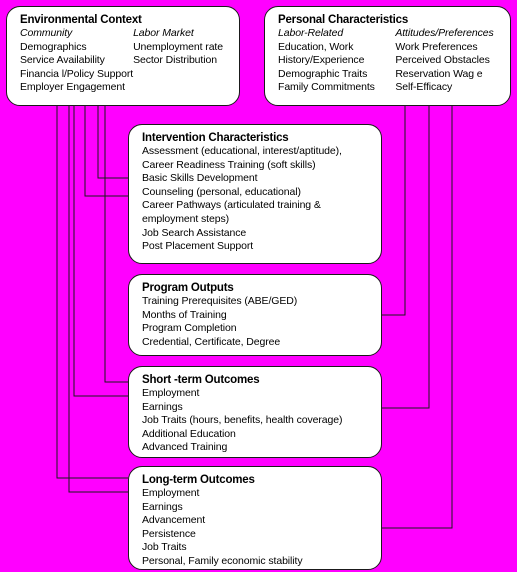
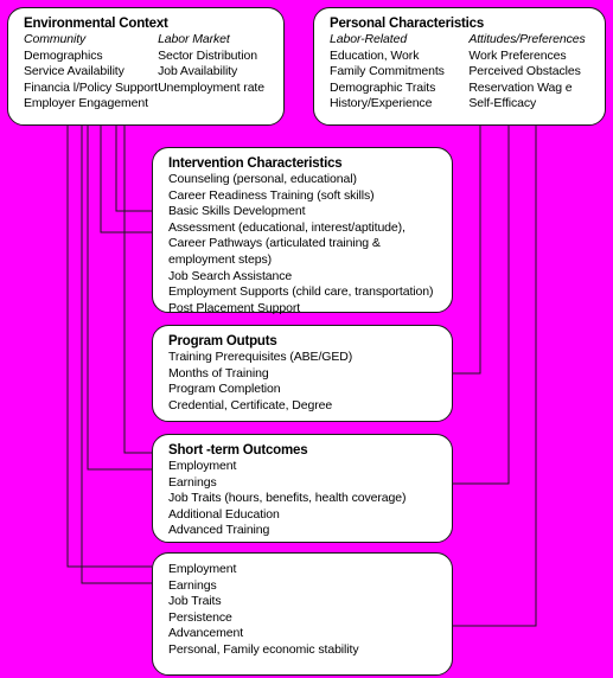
  Environmental Context
  Community
  Demographics
  Service Availability
  Financia l/Policy Support
  Employer Engagement
  Labor Market
- Unemployment rate
+ Sector Distribution
+ Job Availability
- Sector Distribution
+ Unemployment rate
  Personal Characteristics
  Labor-Related
  Education, Work
- History/Experience
+ Family Commitments
  Demographic Traits
- Family Commitments
+ History/Experience
  Attitudes/Preferences
  Work Preferences
  Perceived Obstacles
  Reservation Wag e
  Self-Efficacy
  Intervention Characteristics
- Assessment (educational, interest/aptitude),
+ Counseling (personal, educational)
  Career Readiness Training (soft skills)
  Basic Skills Development
- Counseling (personal, educational)
+ Assessment (educational, interest/aptitude),
  Career Pathways (articulated training &
  employment steps)
  Job Search Assistance
+ Employment Supports (child care, transportation)
  Post Placement Support
  Program Outputs
  Training Prerequisites (ABE/GED)
  Months of Training
  Program Completion
  Credential, Certificate, Degree
  Short -term Outcomes
  Employment
  Earnings
  Job Traits (hours, benefits, health coverage)
  Additional Education
  Advanced Training
- Long-term Outcomes
  Employment
  Earnings
- Advancement
+ Job Traits
  Persistence
- Job Traits
+ Advancement
  Personal, Family economic stability
